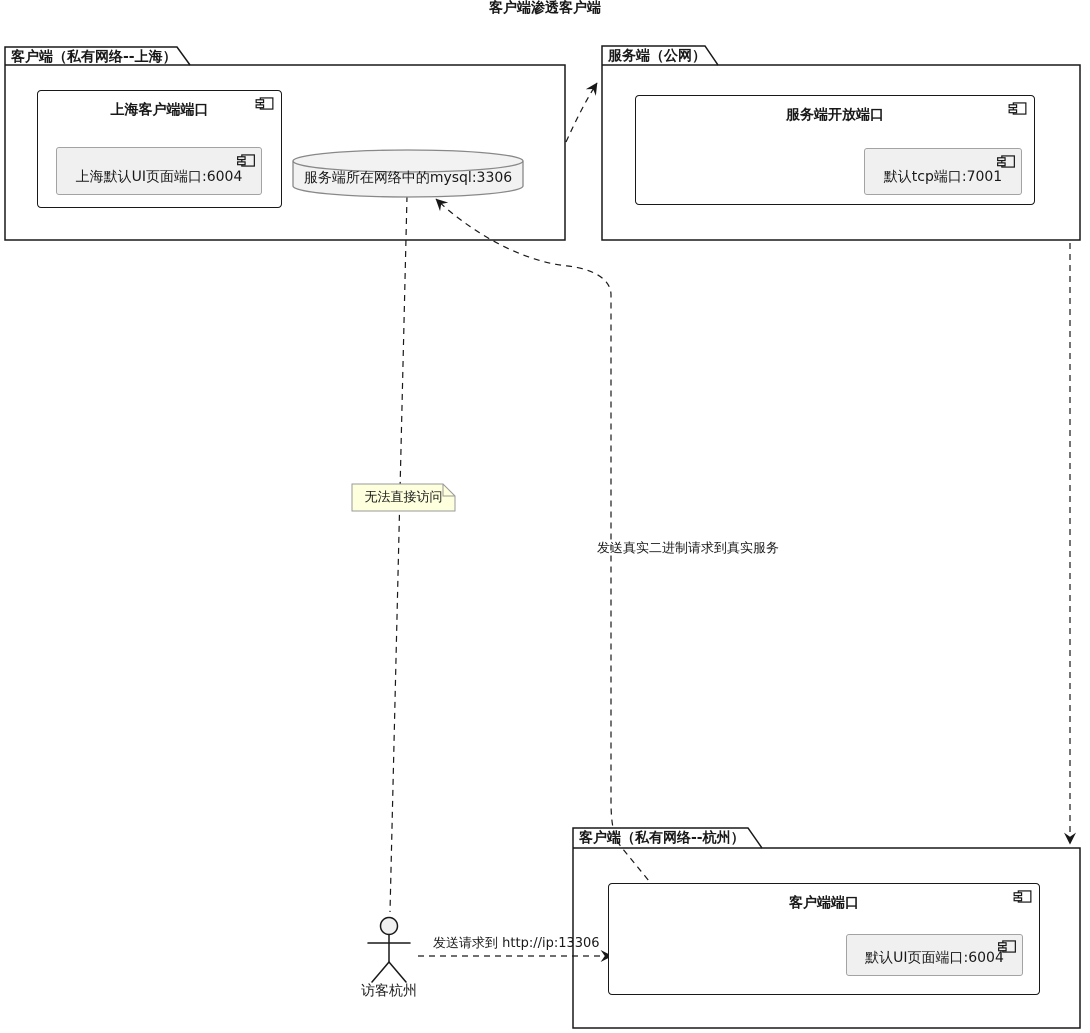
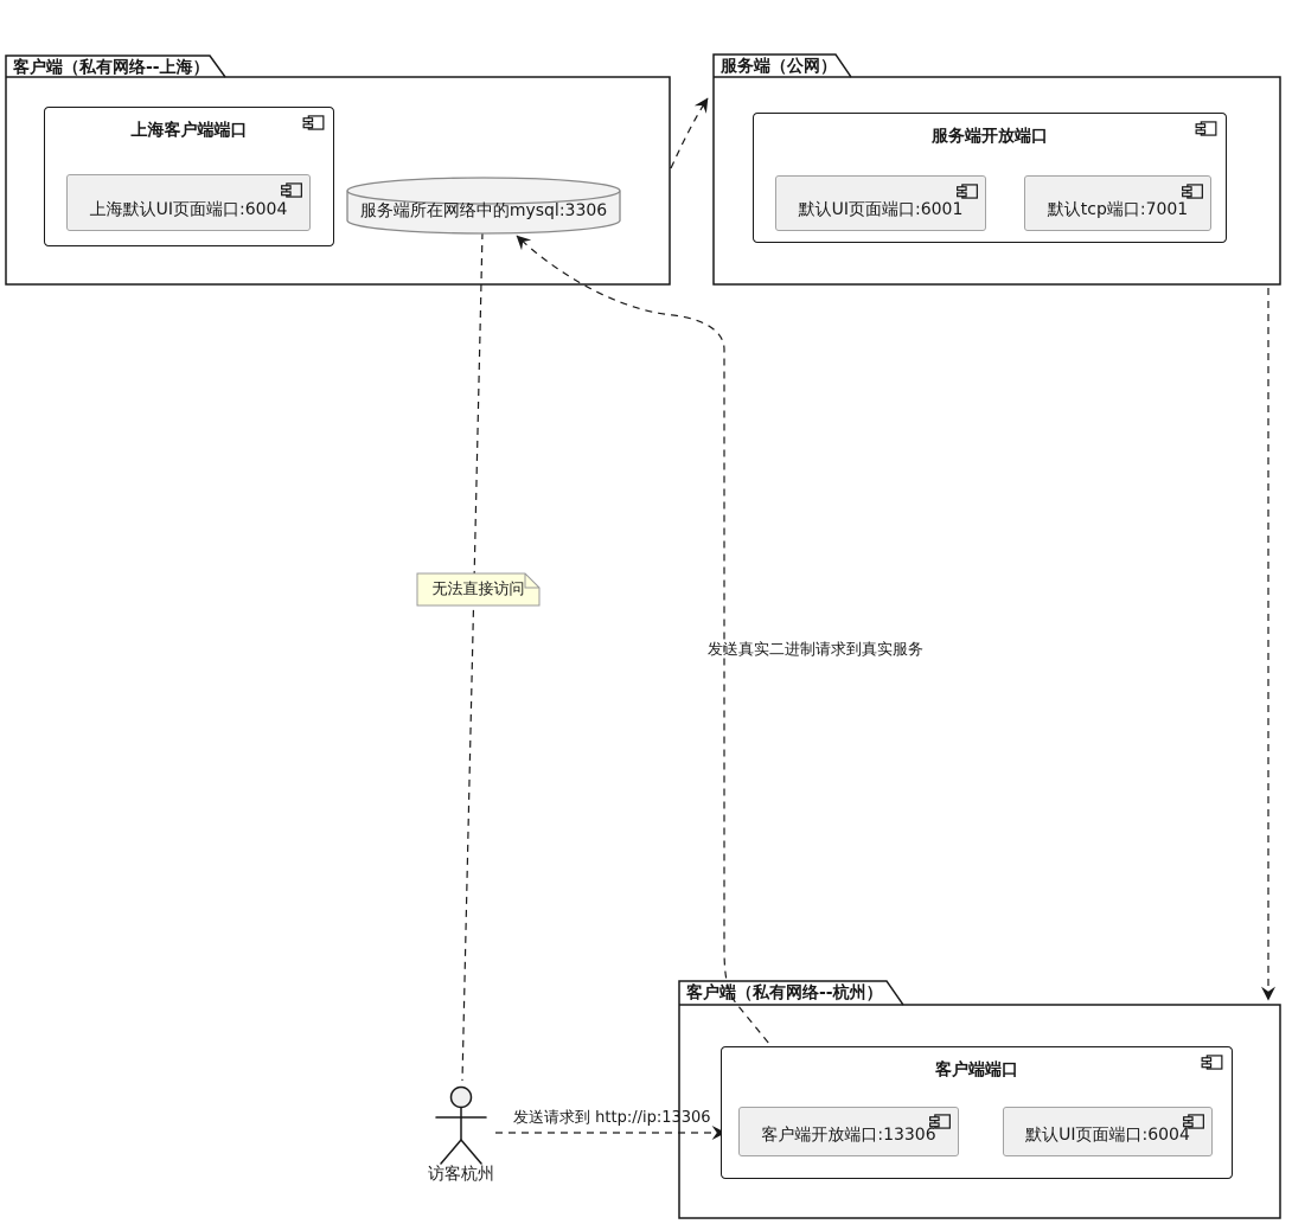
- 客户端渗透客户端
  客户端（私有网络--上海）
  服务端（公网）
  客户端（私有网络--杭州）
  上海客户端端口
  上海默认UI页面端口:6004
  服务端开放端口
+ 默认UI页面端口:6001
  默认tcp端口:7001
  客户端端口
+ 客户端开放端口:13306
  默认UI页面端口:6004
  服务端所在网络中的mysql:3306
  无法直接访问
  发送真实二进制请求到真实服务
  发送请求到 http://ip:13306
  访客杭州
